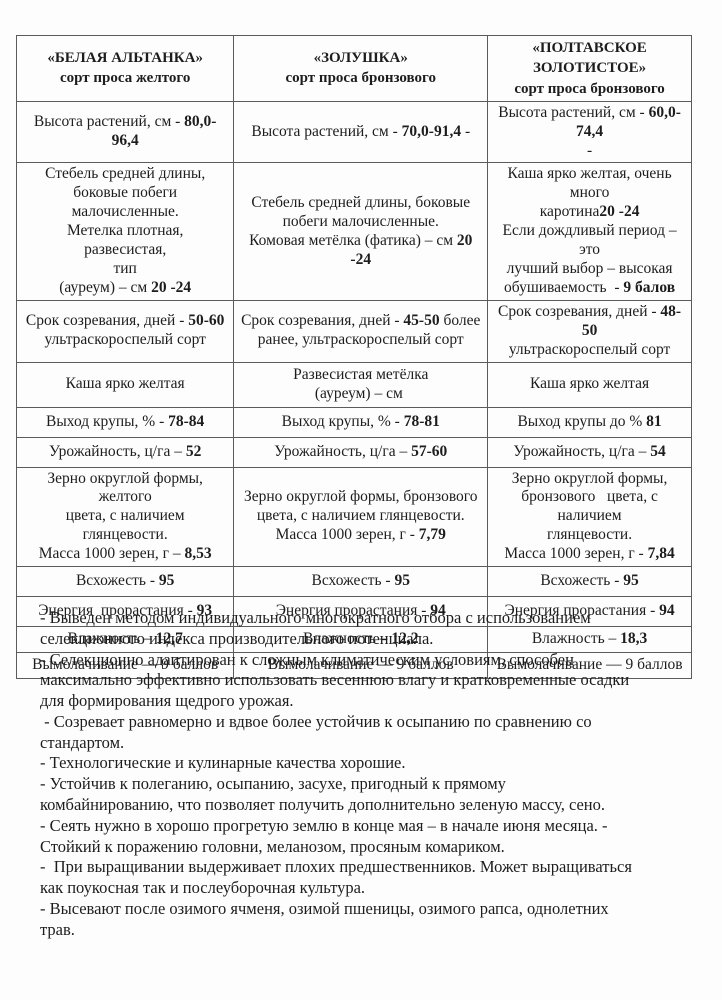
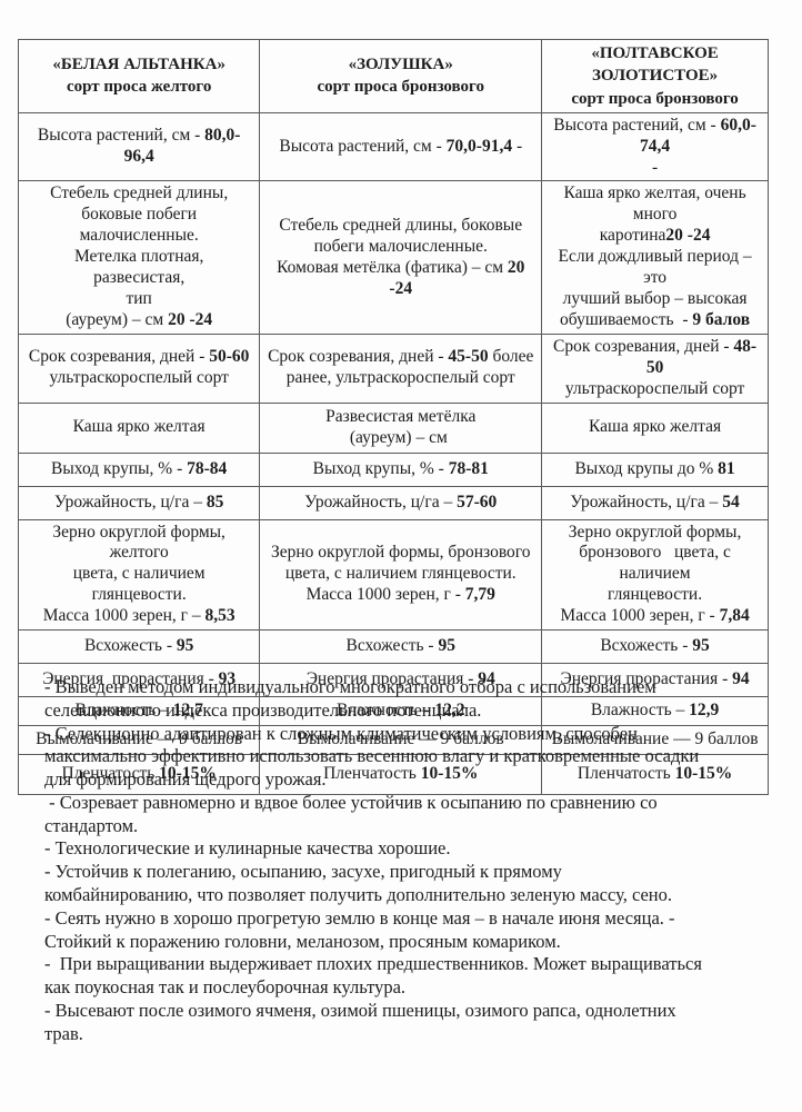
  «БЕЛАЯ АЛЬТАНКА»сорт проса желтого	«ЗОЛУШКА»сорт проса бронзового	«ПОЛТАВСКОЕ ЗОЛОТИСТОЕ»сорт проса бронзового
  Высота растений, см - 80,0-96,4	Высота растений, см - 70,0-91,4 -	Высота растений, см - 60,0-74,4 -
  Стебель средней длины, боковые побеги малочисленные. Метелка плотная, развесистая, тип (ауреум) – см 20 -24	Стебель средней длины, боковые побеги малочисленные. Комовая метёлка (фатика) – см 20 -24	Каша ярко желтая, очень много каротина20 -24 Если дождливый период – это лучший выбор – высокая обушиваемость - 9 балов
  Срок созревания, дней - 50-60 ультраскороспелый сорт	Срок созревания, дней - 45-50 более ранее, ультраскороспелый сорт	Срок созревания, дней - 48-50 ультраскороспелый сорт
  Каша ярко желтая	Развесистая метёлка (ауреум) – см	Каша ярко желтая
  Выход крупы, % - 78-84	Выход крупы, % - 78-81	Выход крупы до % 81
- Урожайность, ц/га – 52	Урожайность, ц/га – 57-60	Урожайность, ц/га – 54
+ Урожайность, ц/га – 85	Урожайность, ц/га – 57-60	Урожайность, ц/га – 54
  Зерно округлой формы, желтого цвета, с наличием глянцевости. Масса 1000 зерен, г – 8,53	Зерно округлой формы, бронзового цвета, с наличием глянцевости. Масса 1000 зерен, г - 7,79	Зерно округлой формы, бронзового цвета, с наличием глянцевости. Масса 1000 зерен, г - 7,84
  Всхожесть - 95	Всхожесть - 95	Всхожесть - 95
  Энергия прорастания - 93	Энергия прорастания - 94	Энергия прорастания - 94
- Влажность – 12,7	Влажность – 12,2	Влажность – 18,3
+ Влажность – 12,7	Влажность – 12,2	Влажность – 12,9
  Вымолачивание — 9 баллов	Вымолачивание — 9 баллов	Вымолачивание — 9 баллов
+ Пленчатость 10-15%	Пленчатость 10-15%	Пленчатость 10-15%
  - Выведен методом индивидуального многократного отбора с использованием
  селекционного индекса производительного потенциала.
  - Селекционно адаптирован к сложным климатическим условиям, способен
  максимально эффективно использовать весеннюю влагу и кратковременные осадки
  для формирования щедрого урожая.
  - Созревает равномерно и вдвое более устойчив к осыпанию по сравнению со
  стандартом.
  - Технологические и кулинарные качества хорошие.
  - Устойчив к полеганию, осыпанию, засухе, пригодный к прямому
  комбайнированию, что позволяет получить дополнительно зеленую массу, сено.
  - Сеять нужно в хорошо прогретую землю в конце мая – в начале июня месяца. -
  Стойкий к поражению головни, меланозом, просяным комариком.
  - При выращивании выдерживает плохих предшественников. Может выращиваться
  как поукосная так и послеуборочная культура.
  - Высевают после озимого ячменя, озимой пшеницы, озимого рапса, однолетних
  трав.
